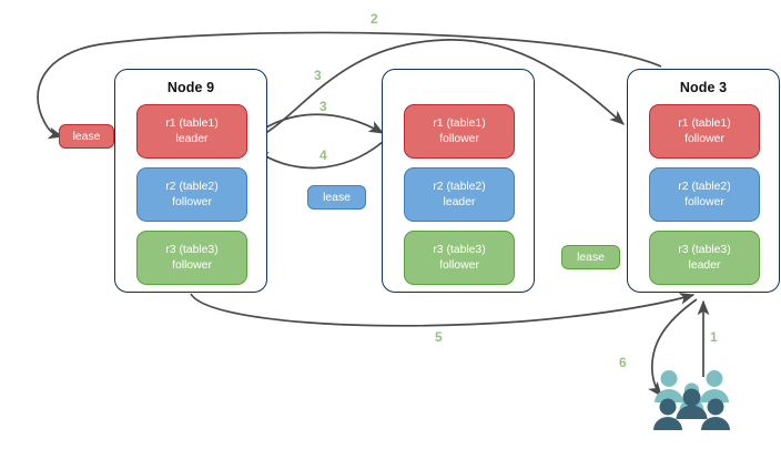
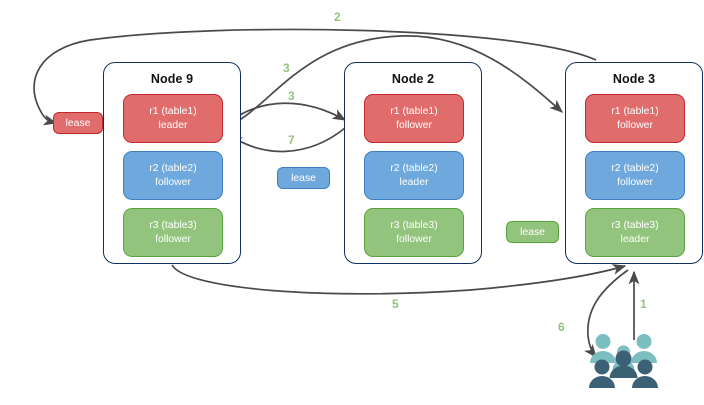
  2
  3
  3
- 4
+ 7
  5
  1
  6
  Node 9
  r1 (table1)
  leader
  r2 (table2)
  follower
  r3 (table3)
  follower
+ Node 2
  r1 (table1)
  follower
  r2 (table2)
  leader
  r3 (table3)
  follower
  Node 3
  r1 (table1)
  follower
  r2 (table2)
  follower
  r3 (table3)
  leader
  lease
  lease
  lease
